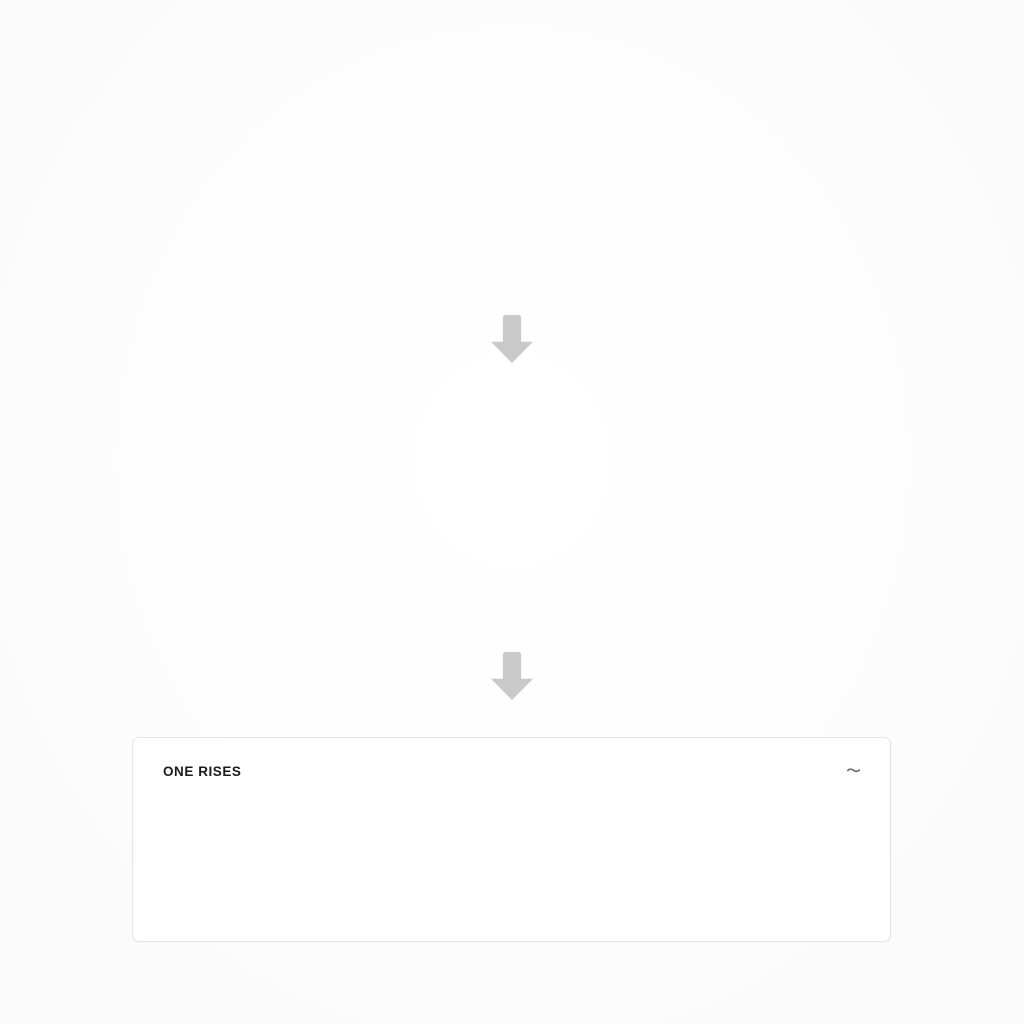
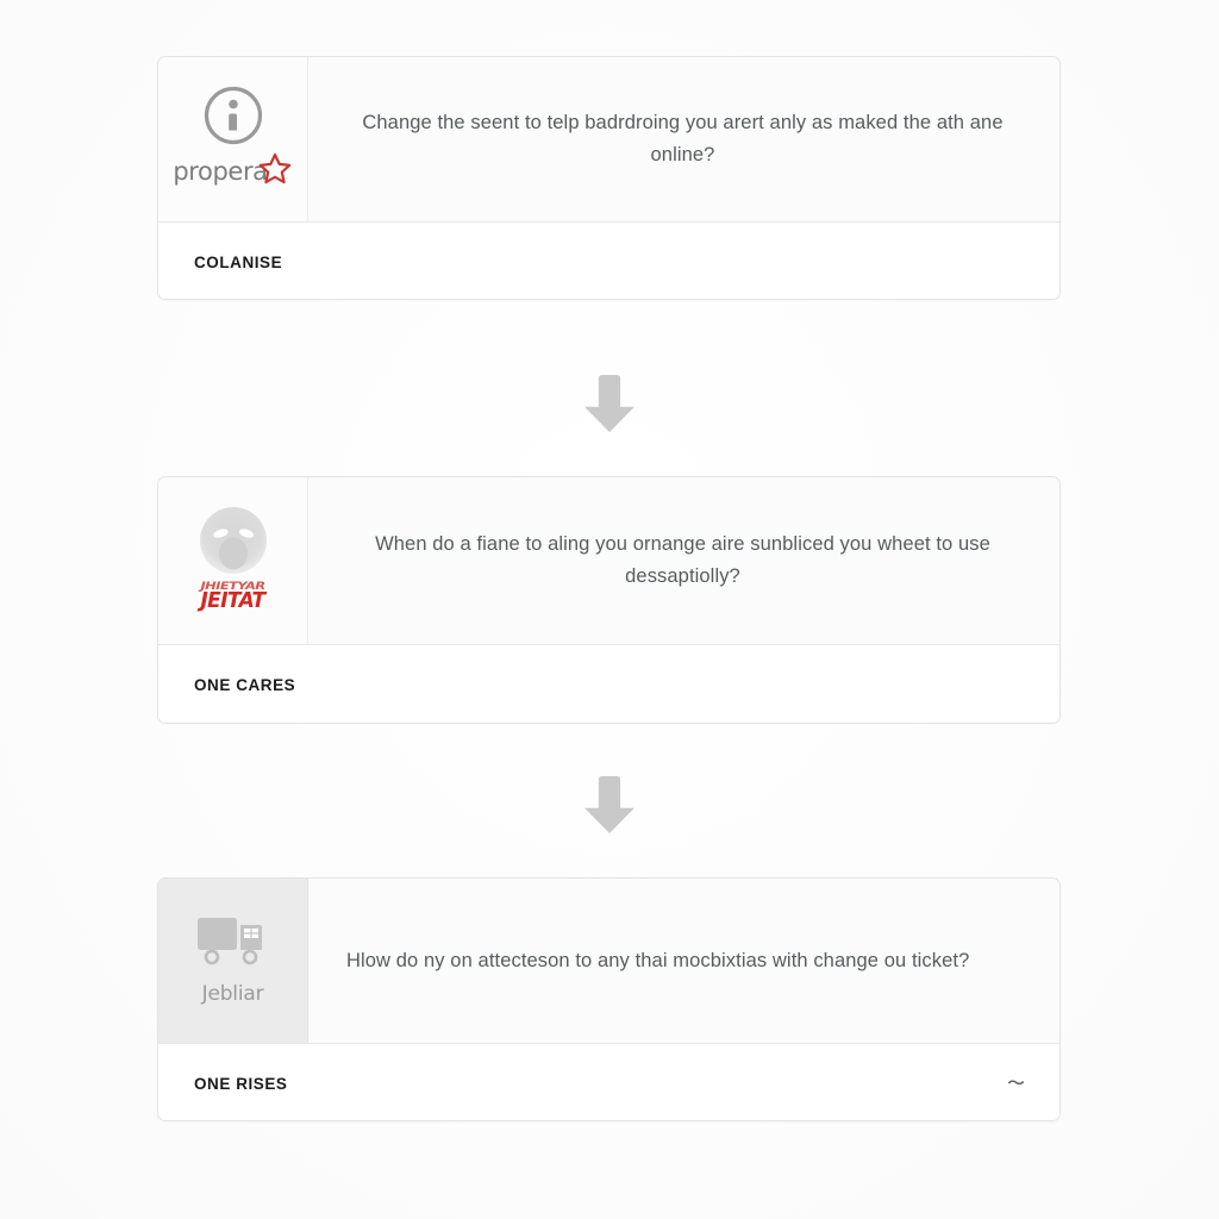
+ propera
+ Change the seent to telp badrdroing you arert anly as maked the ath ane online?
+ COLANISE
+ JHIETYAR
+ JEITAT
+ When do a fiane to aling you ornange aire sunbliced you wheet to use dessaptiolly?
+ ONE CARES
+ Jebliar
+ Hlow do ny on attecteson to any thai mocbixtias with change ou ticket?
  ONE RISES
  〜
